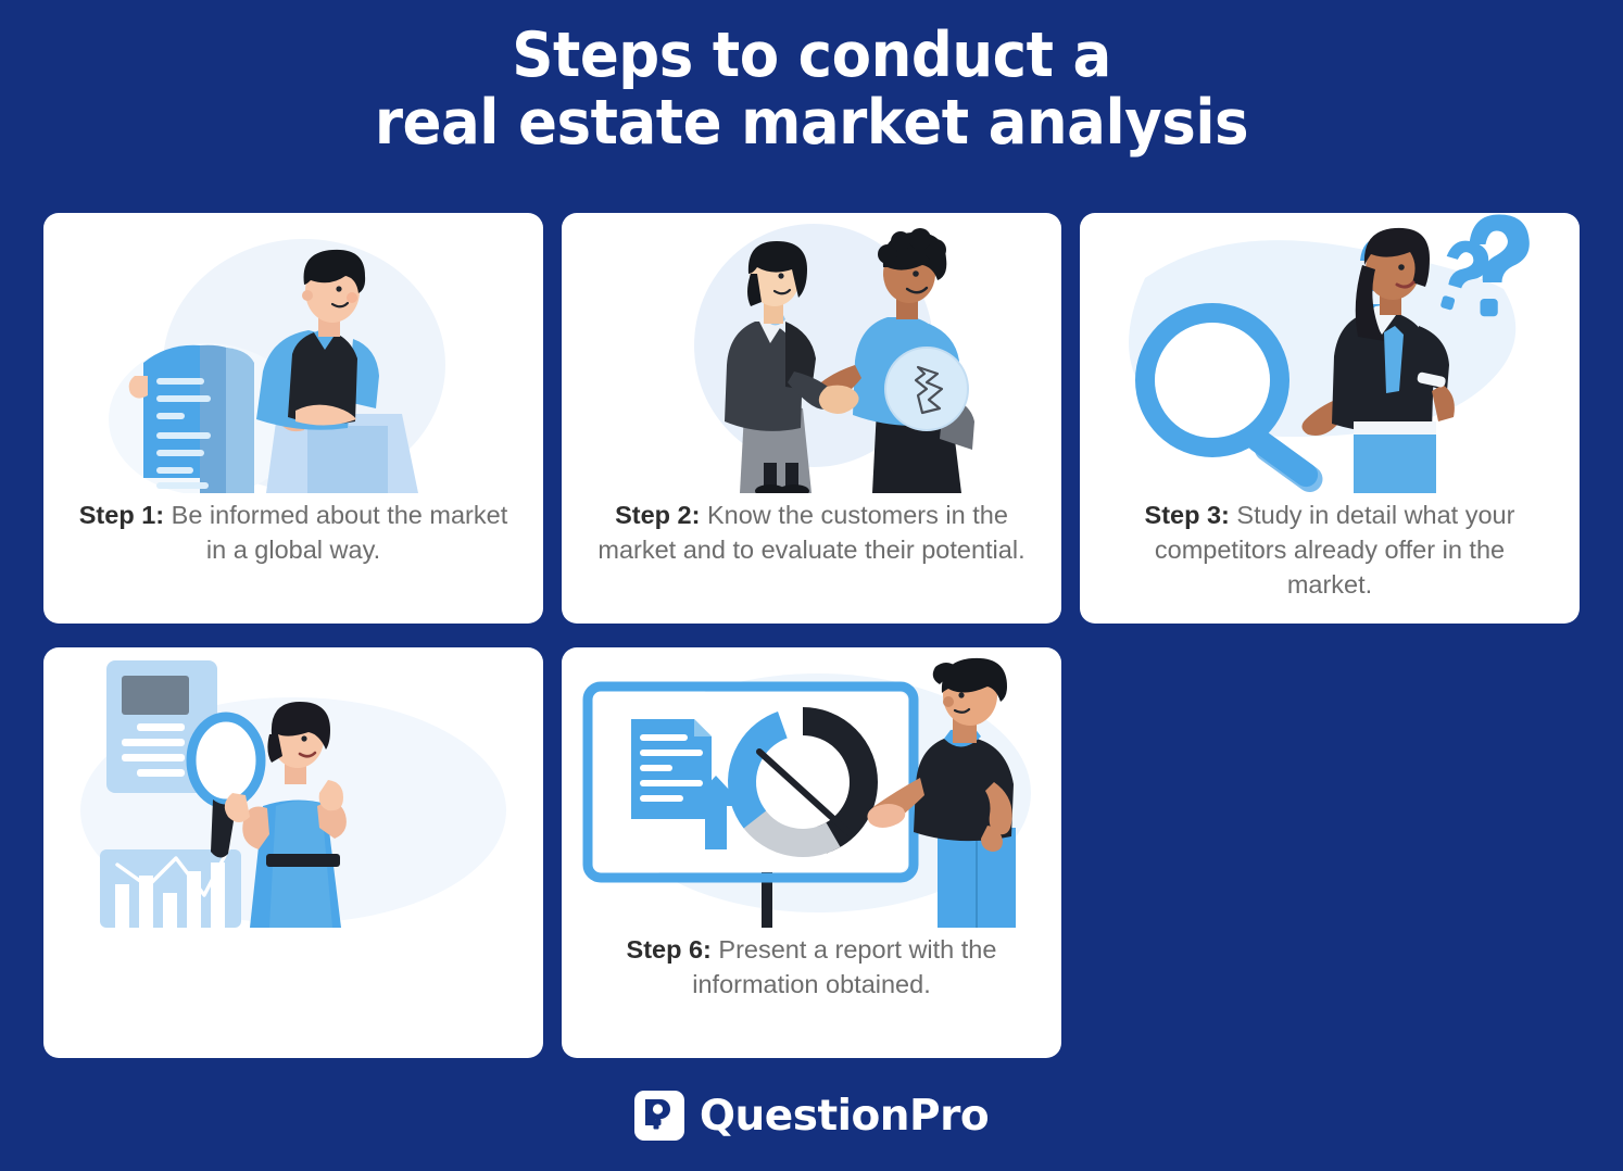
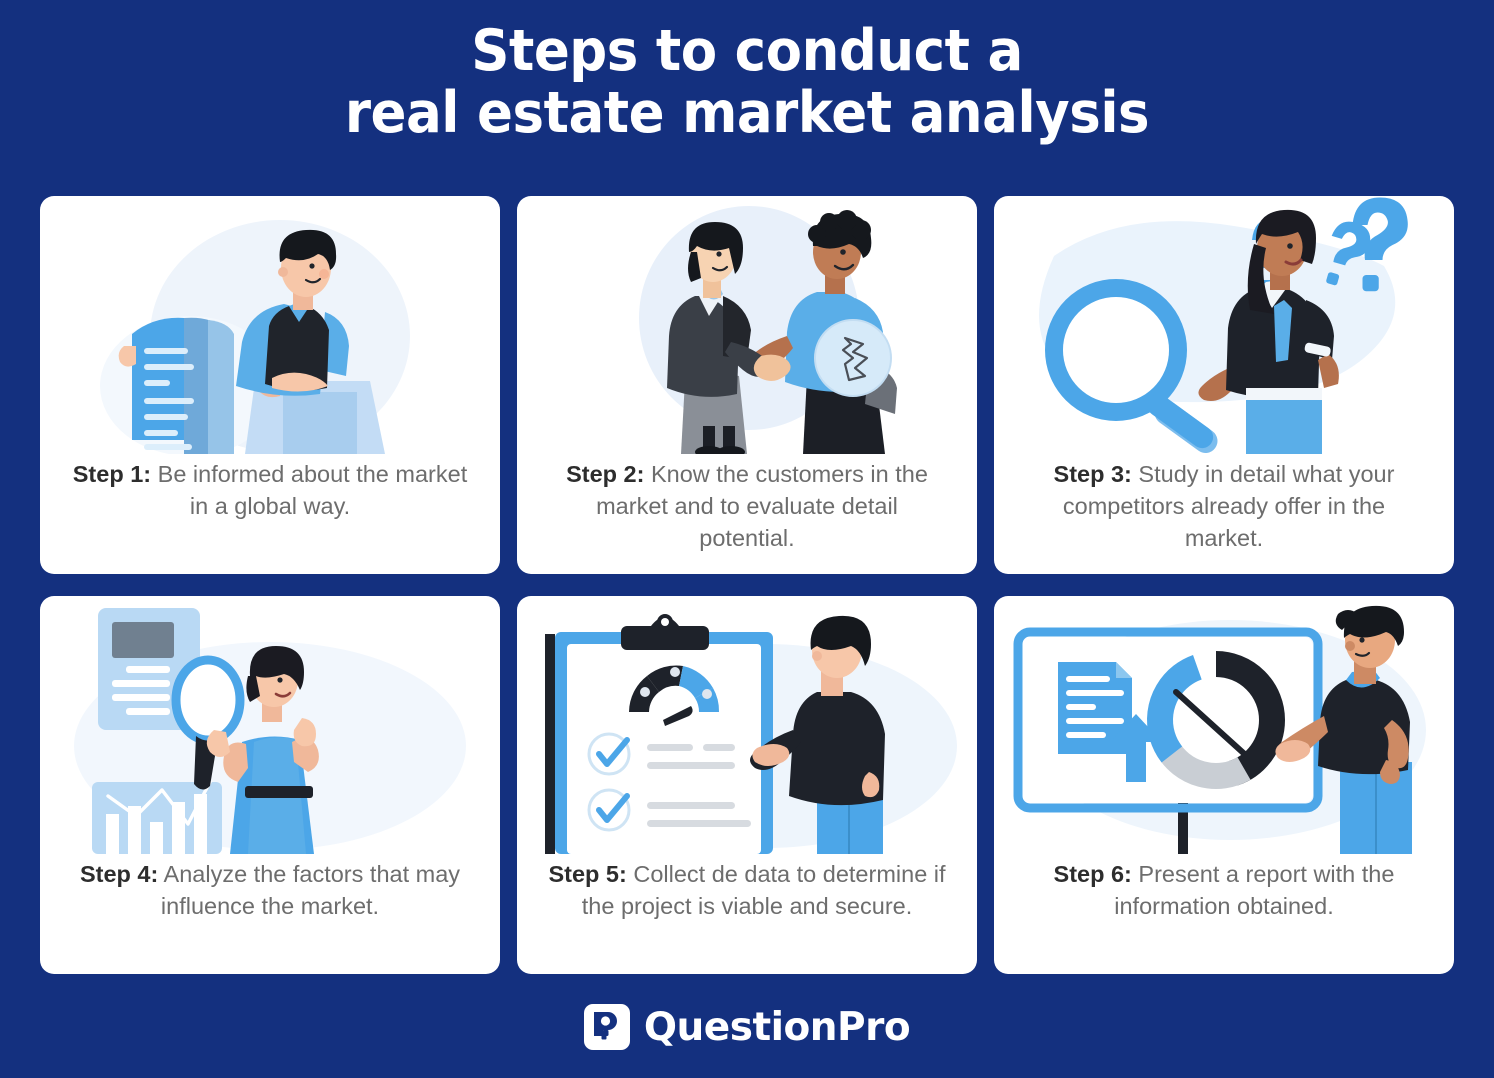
  Steps to conduct a
  real estate market analysis
  Step 1: Be informed about the market in a global way.
- Step 2: Know the customers in the market and to evaluate their potential.
+ Step 2: Know the customers in the market and to evaluate detail potential.
  Step 3: Study in detail what your competitors already offer in the market.
+ Step 4: Analyze the factors that may influence the market.
+ Step 5: Collect de data to determine if the project is viable and secure.
  Step 6: Present a report with the information obtained.
  QuestionPro
